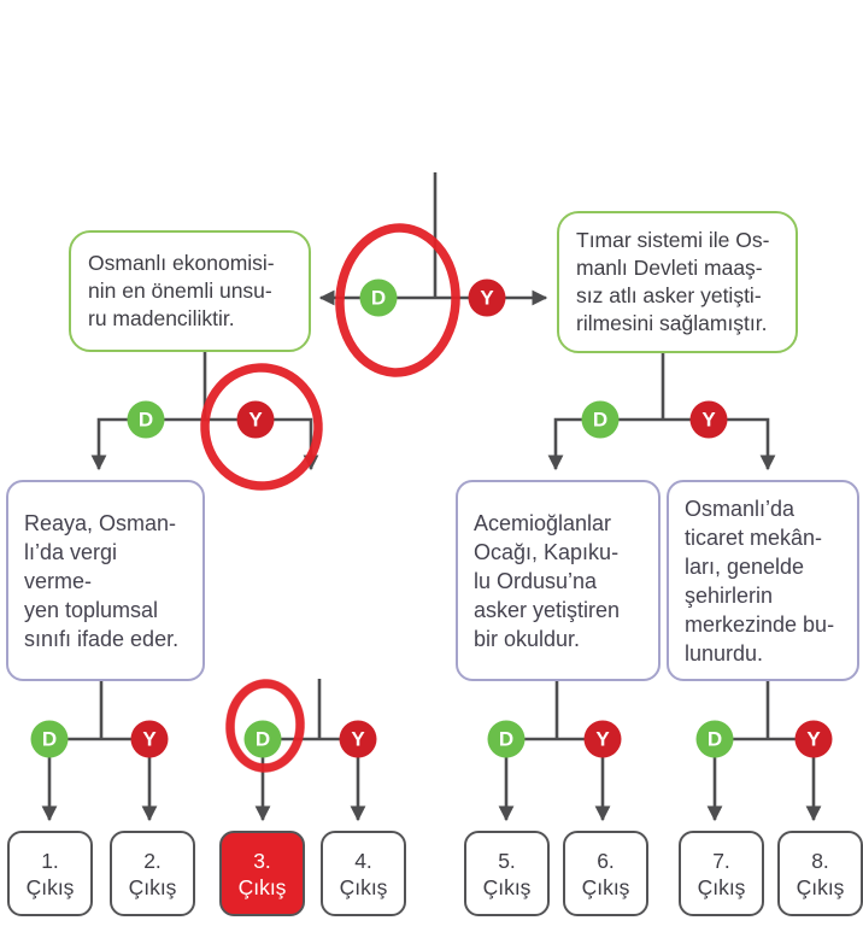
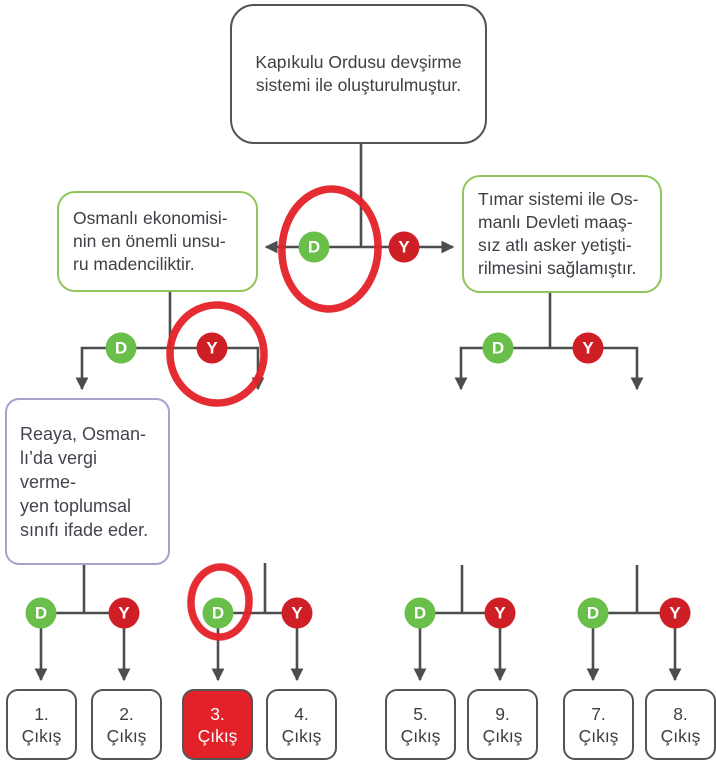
+ Kapıkulu Ordusu devşirme
+ sistemi ile oluşturulmuştur.
  Osmanlı ekonomisi-
  nin en önemli unsu-
  ru madenciliktir.
  Tımar sistemi ile Os-
  manlı Devleti maaş-
  sız atlı asker yetişti-
  rilmesini sağlamıştır.
  Reaya, Osman-
  lı’da vergi verme-
  yen toplumsal
  sınıfı ifade eder.
- Acemioğlanlar
- Ocağı, Kapıku-
- lu Ordusu’na
- asker yetiştiren
- bir okuldur.
- Osmanlı’da
- ticaret mekân-
- ları, genelde
- şehirlerin
- merkezinde bu-
- lunurdu.
  D
  Y
  D
  Y
  D
  Y
  D
  Y
  D
  Y
  D
  Y
  D
  Y
  1.
  Çıkış
  2.
  Çıkış
  3.
  Çıkış
  4.
  Çıkış
  5.
  Çıkış
- 6.
+ 9.
  Çıkış
  7.
  Çıkış
  8.
  Çıkış
